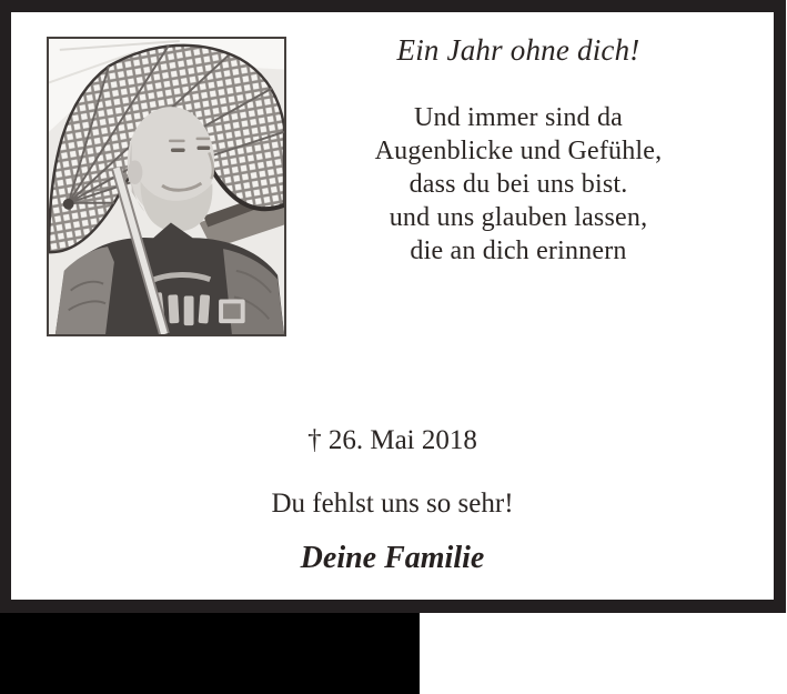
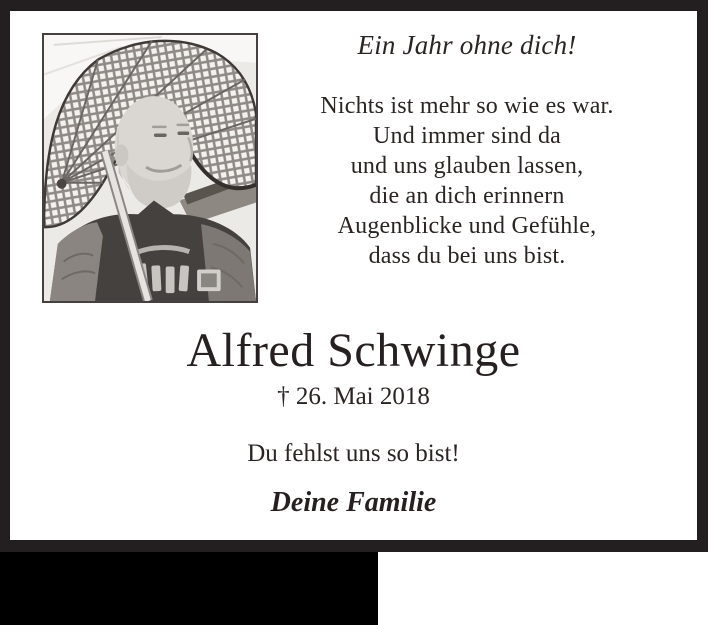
  Ein Jahr ohne dich!
+ Nichts ist mehr so wie es war.
  Und immer sind da
- Augenblicke und Gefühle,
+ und uns glauben lassen,
- dass du bei uns bist.
+ die an dich erinnern
- und uns glauben lassen,
+ Augenblicke und Gefühle,
- die an dich erinnern
+ dass du bei uns bist.
+ Alfred Schwinge
  † 26. Mai 2018
- Du fehlst uns so sehr!
+ Du fehlst uns so bist!
  Deine Familie
